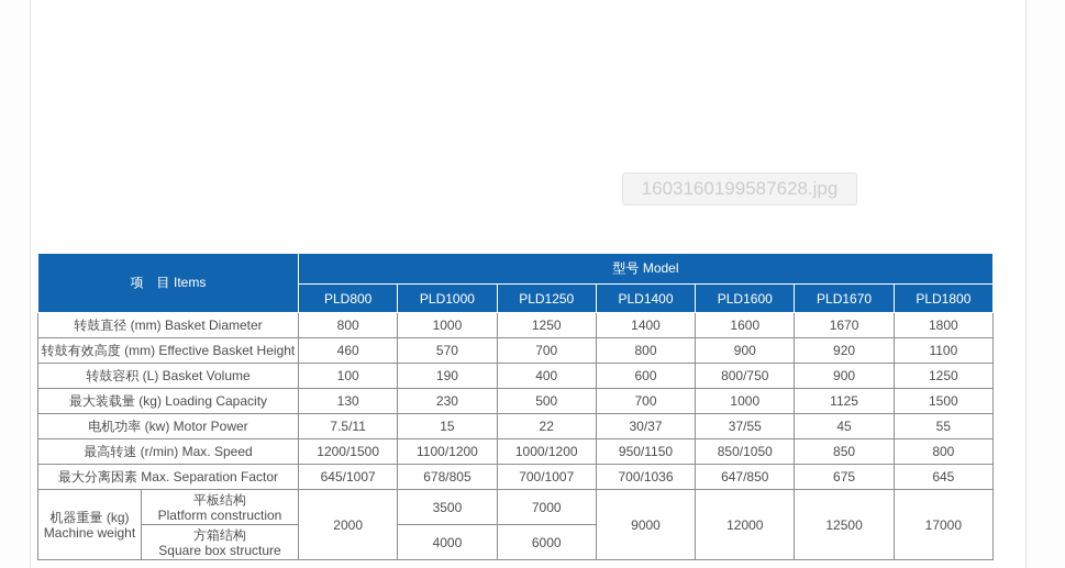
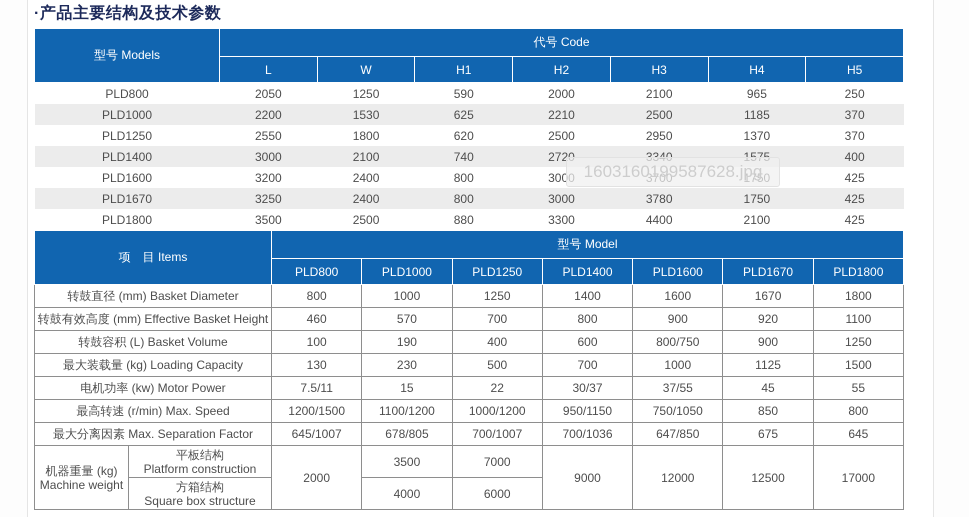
+ ·产品主要结构及技术参数
+ 型号 Models	代号 Code
+ L	W	H1	H2	H3	H4	H5
+ PLD800	2050	1250	590	2000	2100	965	250
+ PLD1000	2200	1530	625	2210	2500	1185	370
+ PLD1250	2550	1800	620	2500	2950	1370	370
+ PLD1400	3000	2100	740	2720	3340	1575	400
+ PLD1600	3200	2400	800	3000	3700	1750	425
+ PLD1670	3250	2400	800	3000	3780	1750	425
+ PLD1800	3500	2500	880	3300	4400	2100	425
  项 目 Items	型号 Model
  PLD800	PLD1000	PLD1250	PLD1400	PLD1600	PLD1670	PLD1800
  转鼓直径 (mm) Basket Diameter	800	1000	1250	1400	1600	1670	1800
  转鼓有效高度 (mm) Effective Basket Height	460	570	700	800	900	920	1100
  转鼓容积 (L) Basket Volume	100	190	400	600	800/750	900	1250
  最大装载量 (kg) Loading Capacity	130	230	500	700	1000	1125	1500
  电机功率 (kw) Motor Power	7.5/11	15	22	30/37	37/55	45	55
- 最高转速 (r/min) Max. Speed	1200/1500	1100/1200	1000/1200	950/1150	850/1050	850	800
+ 最高转速 (r/min) Max. Speed	1200/1500	1100/1200	1000/1200	950/1150	750/1050	850	800
  最大分离因素 Max. Separation Factor	645/1007	678/805	700/1007	700/1036	647/850	675	645
  机器重量 (kg) Machine weight	平板结构 Platform construction	2000	3500	7000	9000	12000	12500	17000
  方箱结构 Square box structure	4000	6000
  1603160199587628.jpg
